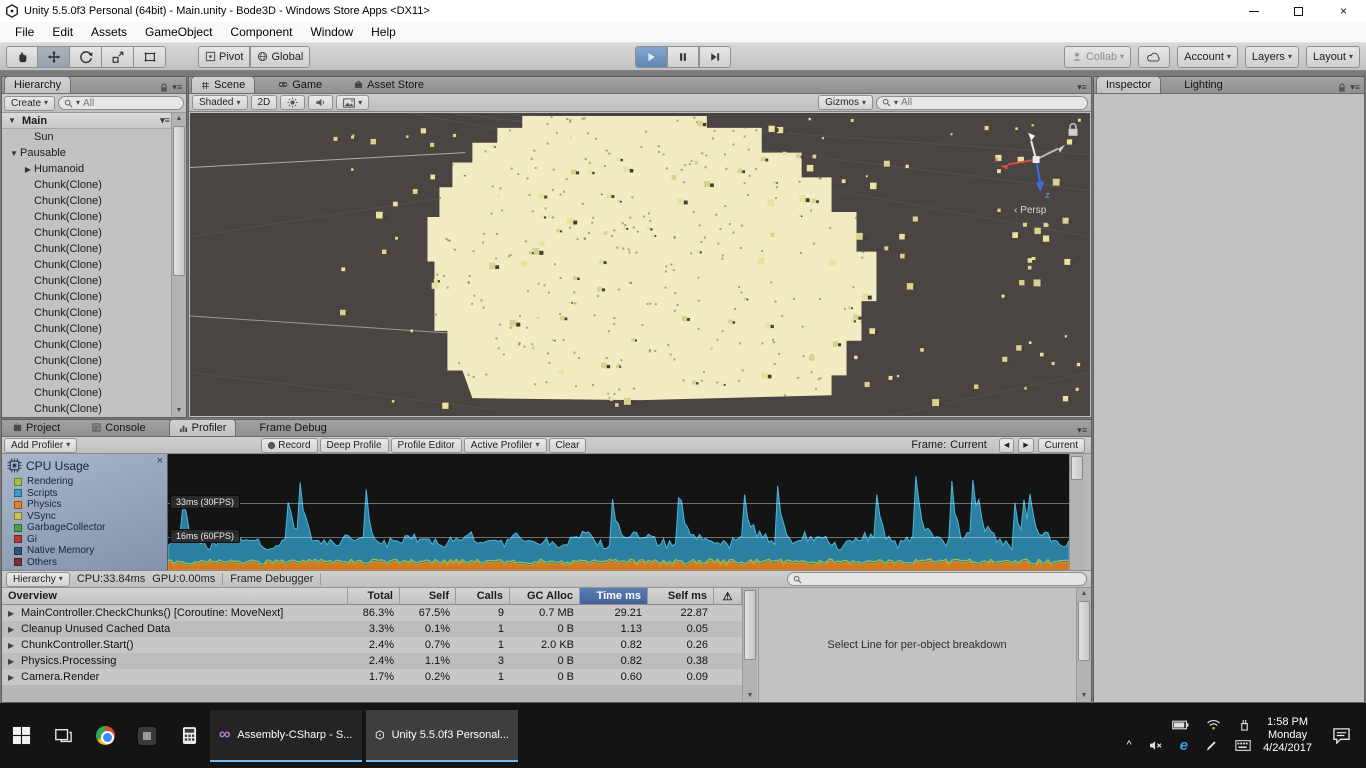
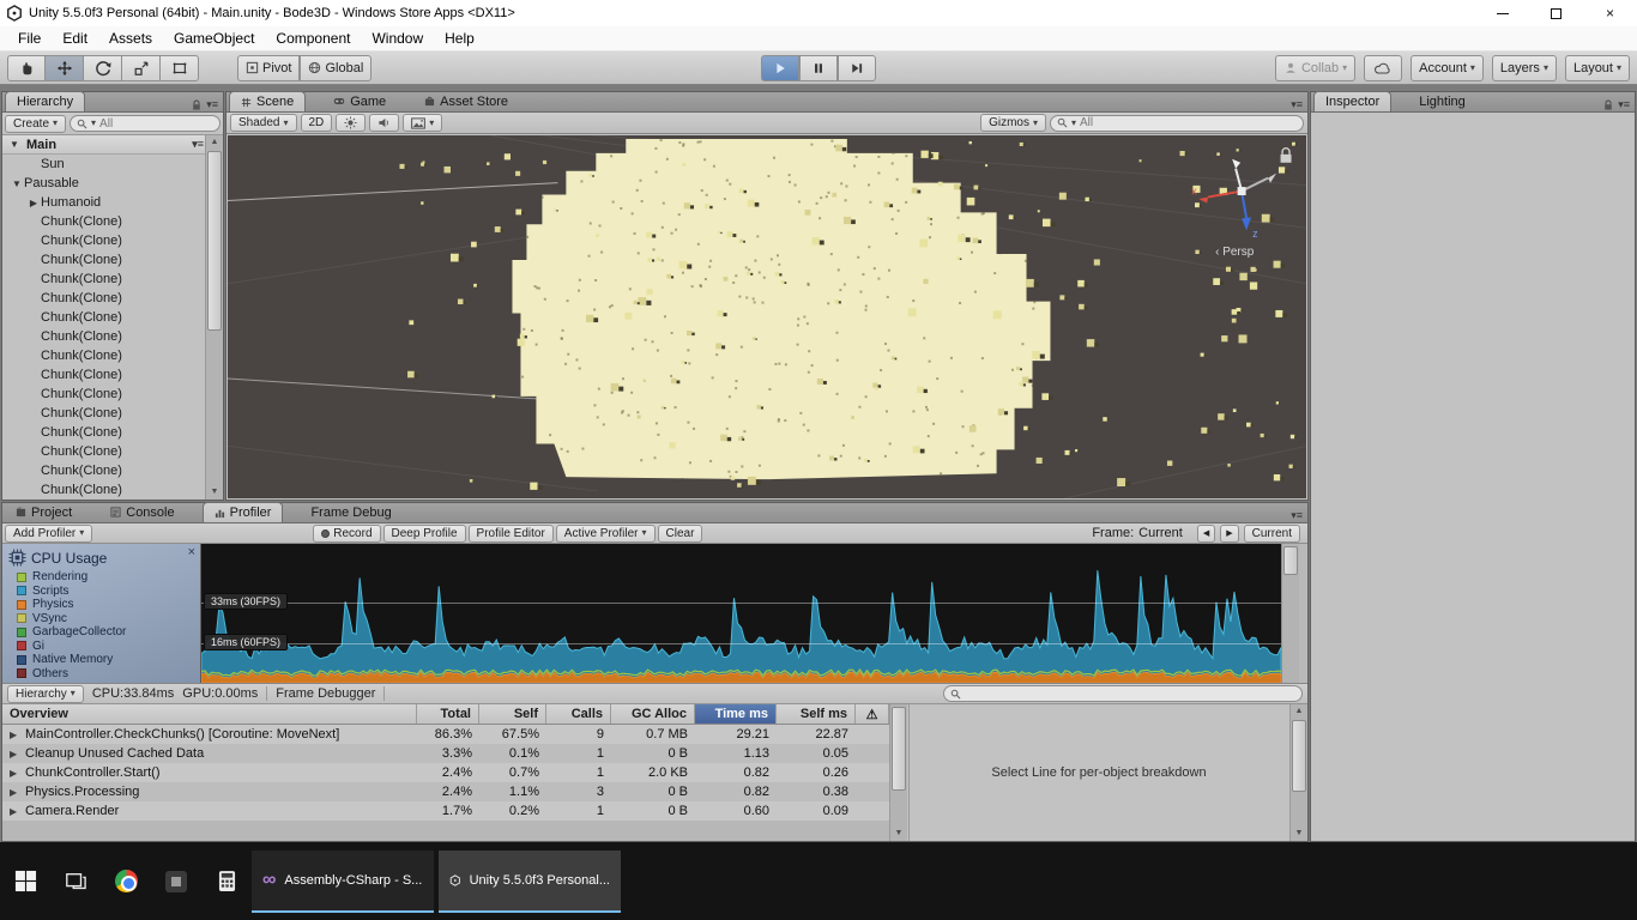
  Unity 5.5.0f3 Personal (64bit) - Main.unity - Bode3D - Windows Store Apps <DX11>
  ×
  File
  Edit
  Assets
  GameObject
  Component
  Window
  Help
  Pivot
  Global
  Collab
  ▾
  Account
  ▾
  Layers
  ▾
  Layout
  ▾
  Hierarchy
  ▾≡
  Create
  ▾
  ▾
  All
  ▼
  Main
  ▾≡
  Sun
  ▼
  Pausable
  ▶
  Humanoid
  Chunk(Clone)
  Chunk(Clone)
  Chunk(Clone)
  Chunk(Clone)
  Chunk(Clone)
  Chunk(Clone)
  Chunk(Clone)
  Chunk(Clone)
  Chunk(Clone)
  Chunk(Clone)
  Chunk(Clone)
  Chunk(Clone)
  Chunk(Clone)
  Chunk(Clone)
  Chunk(Clone)
  Scene
  Game
  Asset Store
  ▾≡
  Shaded
  ▾
  2D
  ▾
  Gizmos
  ▾
  ▾
  All
  x
  z
  ‹ Persp
  Inspector
  Lighting
  ▾≡
  Project
  Console
  Profiler
  Frame Debug
  ▾≡
  Add Profiler
  ▾
  Record
  Deep Profile
  Profile Editor
  Active Profiler
  ▾
  Clear
  Frame:
  Current
  Current
  CPU Usage
  Rendering
  Scripts
  Physics
  VSync
  GarbageCollector
  Gi
  Native Memory
  Others
  ×
  33ms (30FPS)
  16ms (60FPS)
  Hierarchy
  ▾
  CPU:33.84ms
  GPU:0.00ms
  Frame Debugger
  Overview
  Total
  Self
  Calls
  GC Alloc
  Time ms
  Self ms
  ⚠
  ▶
  MainController.CheckChunks() [Coroutine: MoveNext]
  86.3%
  67.5%
  9
  0.7 MB
  29.21
  22.87
  ▶
  Cleanup Unused Cached Data
  3.3%
  0.1%
  1
  0 B
  1.13
  0.05
  ▶
  ChunkController.Start()
  2.4%
  0.7%
  1
  2.0 KB
  0.82
  0.26
  ▶
  Physics.Processing
  2.4%
  1.1%
  3
  0 B
  0.82
  0.38
  ▶
  Camera.Render
  1.7%
  0.2%
  1
  0 B
  0.60
  0.09
  Select Line for per-object breakdown
  ∞
  Assembly-CSharp - S...
  Unity 5.5.0f3 Personal...
- ^
- e
- 1:58 PM
- Monday
- 4/24/2017
